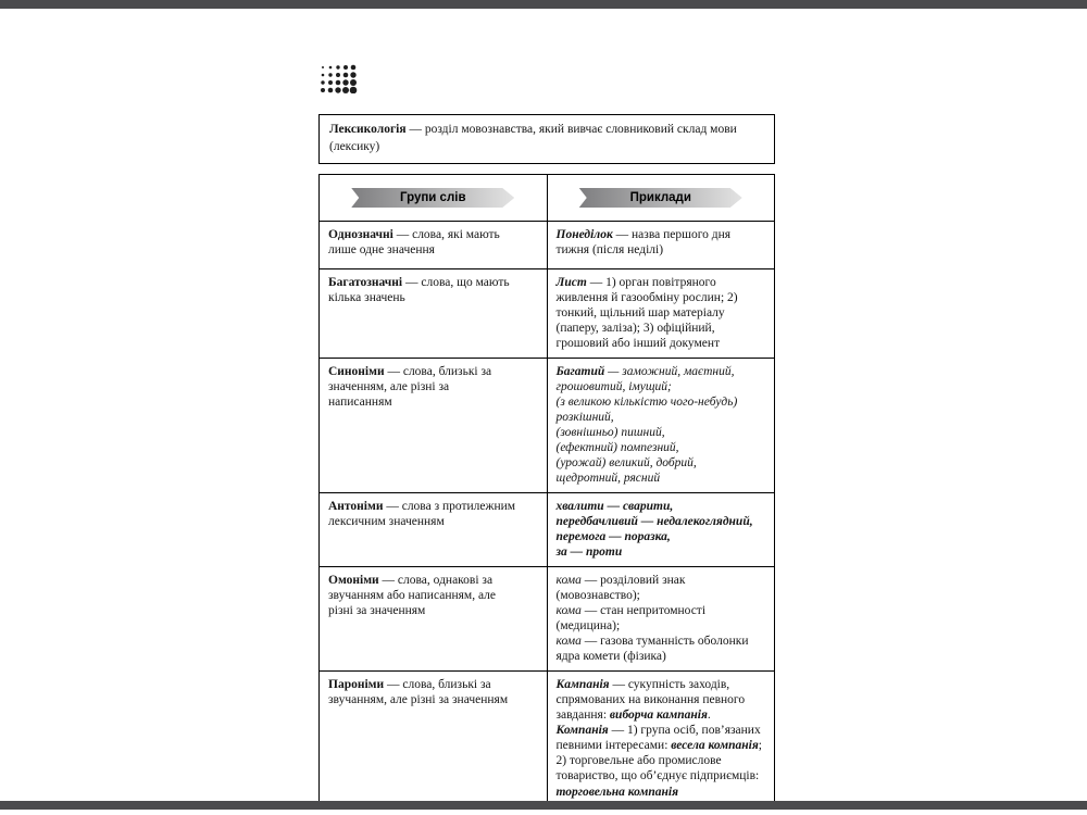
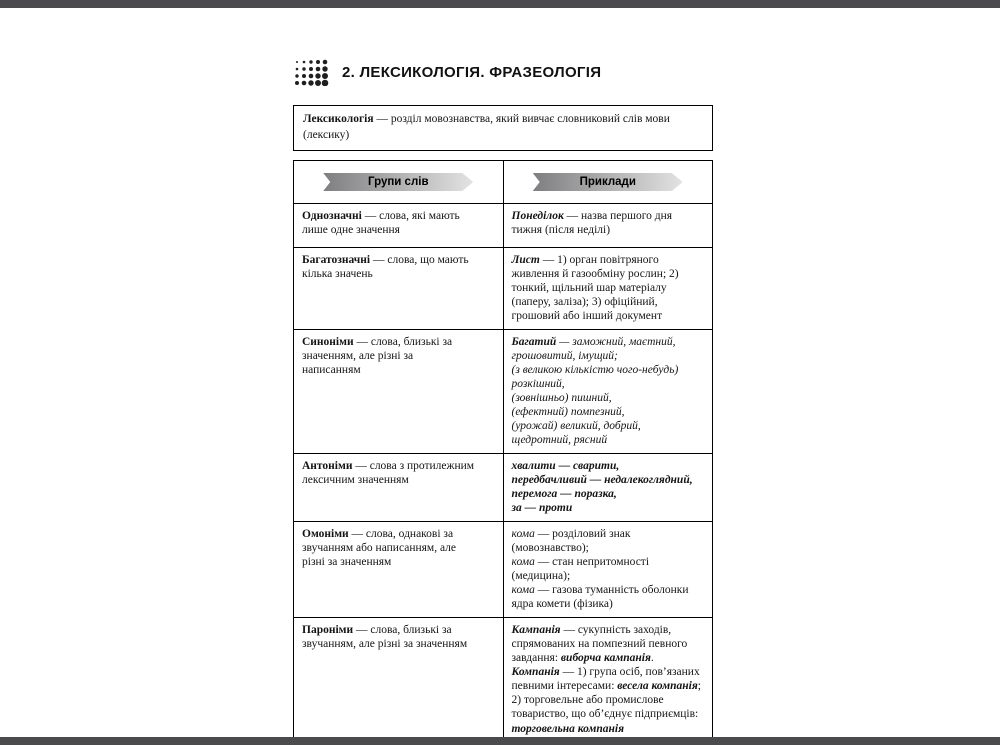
+ 2. ЛЕКСИКОЛОГІЯ. ФРАЗЕОЛОГІЯ
- Лексикологія — розділ мовознавства, який вивчає словниковий склад мови (лексику)
+ Лексикологія — розділ мовознавства, який вивчає словниковий слів мови (лексику)
  Групи слів	Приклади
  Однозначні — слова, які мають лише одне значення	Понеділок — назва першого дня тижня (після неділі)
  Багатозначні — слова, що мають кілька значень	Лист — 1) орган повітряного живлення й газообміну рослин; 2) тонкий, щільний шар матеріалу (паперу, заліза); 3) офіційний, грошовий або інший документ
  Синоніми — слова, близькі за значенням, але різні за написанням	Багатий — заможний, маєтний, грошовитий, імущий; (з великою кількістю чого-небудь) розкішний, (зовнішньо) пишний, (ефектний) помпезний, (урожай) великий, добрий, щедротний, рясний
  Антоніми — слова з протилежним лексичним значенням	хвалити — сварити, передбачливий — недалекоглядний, перемога — поразка, за — проти
  Омоніми — слова, однакові за звучанням або написанням, але різні за значенням	кома — розділовий знак (мовознавство); кома — стан непритомності (медицина); кома — газова туманність оболонки ядра комети (фізика)
- Пароніми — слова, близькі за звучанням, але різні за значенням	Кампанія — сукупність заходів, спрямованих на виконання певного завдання: виборча кампанія. Компанія — 1) група осіб, пов’язаних певними інтересами: весела компанія; 2) торговельне або промислове товариство, що об’єднує підприємців: торговельна компанія
+ Пароніми — слова, близькі за звучанням, але різні за значенням	Кампанія — сукупність заходів, спрямованих на помпезний певного завдання: виборча кампанія. Компанія — 1) група осіб, пов’язаних певними інтересами: весела компанія; 2) торговельне або промислове товариство, що об’єднує підприємців: торговельна компанія
